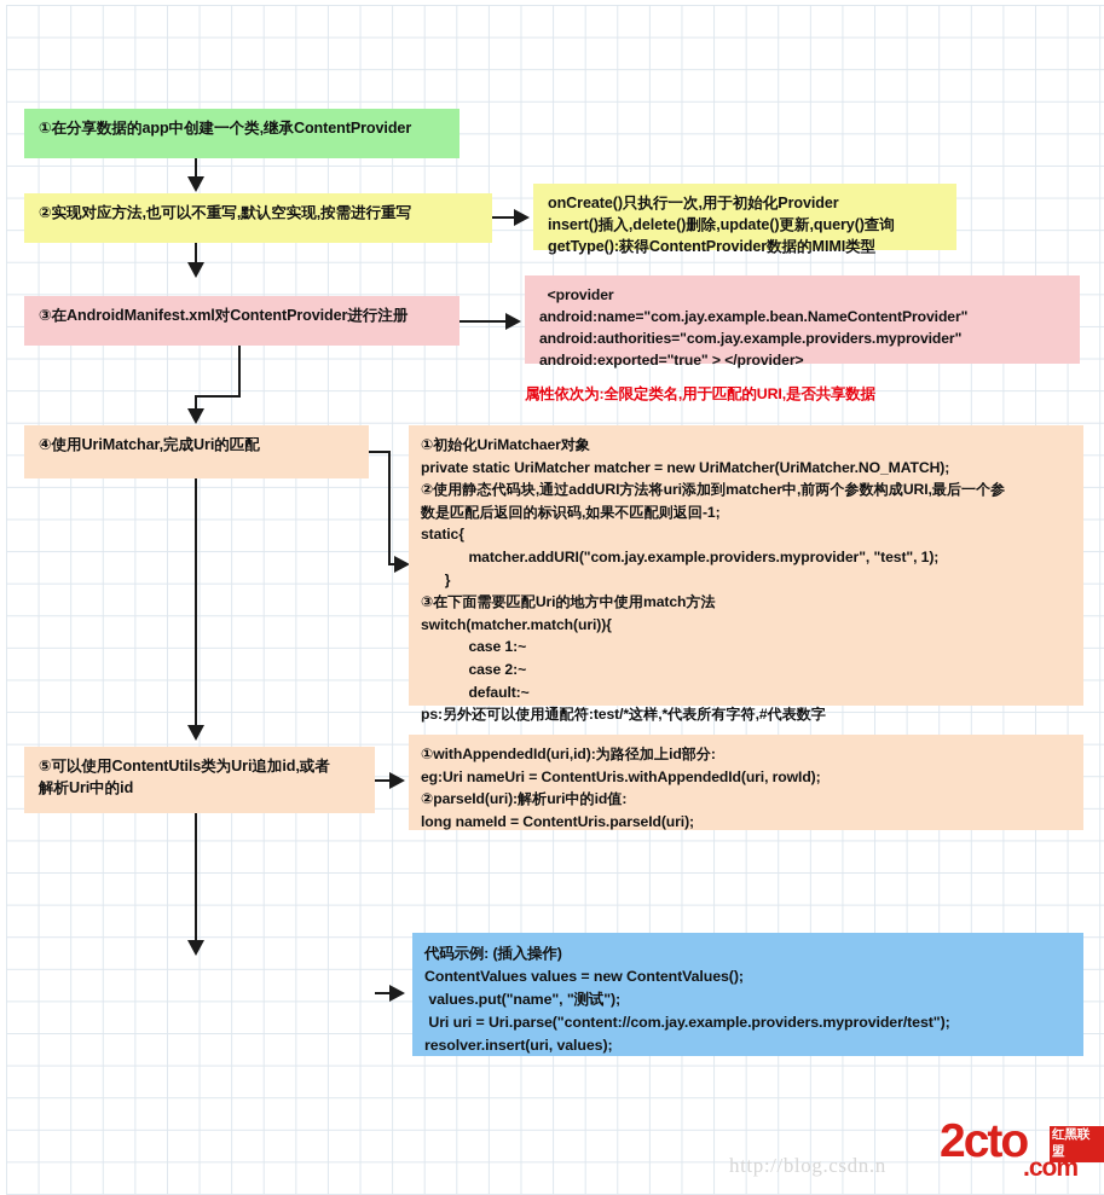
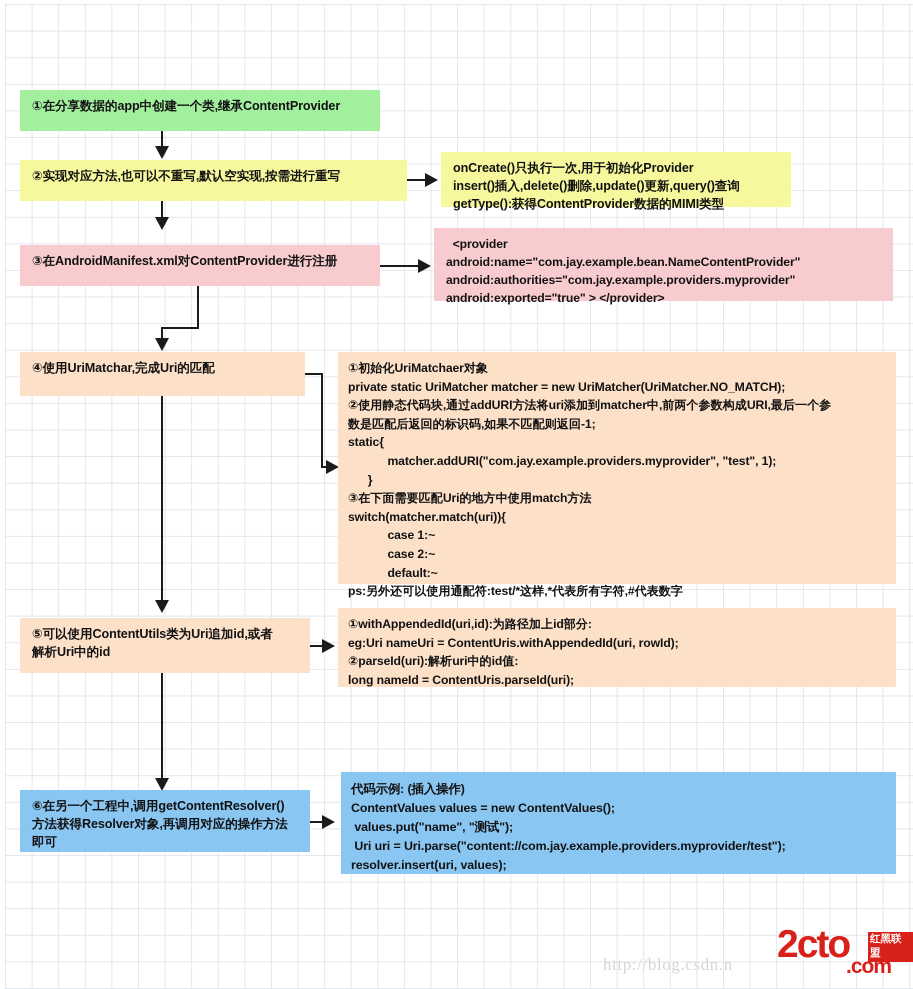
  ①在分享数据的app中创建一个类,继承ContentProvider
  ②实现对应方法,也可以不重写,默认空实现,按需进行重写
  onCreate()只执行一次,用于初始化Provider
  insert()插入,delete()删除,update()更新,query()查询
  getType():获得ContentProvider数据的MIMI类型
  ③在AndroidManifest.xml对ContentProvider进行注册
  <provider
  android:name="com.jay.example.bean.NameContentProvider"
  android:authorities="com.jay.example.providers.myprovider"
  android:exported="true" > </provider>
- 属性依次为:全限定类名,用于匹配的URI,是否共享数据
  ④使用UriMatchar,完成Uri的匹配
  ①初始化UriMatchaer对象
  private static UriMatcher matcher = new UriMatcher(UriMatcher.NO_MATCH);
  ②使用静态代码块,通过addURI方法将uri添加到matcher中,前两个参数构成URI,最后一个参
  数是匹配后返回的标识码,如果不匹配则返回-1;
  static{
  matcher.addURI("com.jay.example.providers.myprovider", "test", 1);
  }
  ③在下面需要匹配Uri的地方中使用match方法
  switch(matcher.match(uri)){
  case 1:~
  case 2:~
  default:~
  ps:另外还可以使用通配符:test/*这样,*代表所有字符,#代表数字
  ⑤可以使用ContentUtils类为Uri追加id,或者
  解析Uri中的id
  ①withAppendedId(uri,id):为路径加上id部分:
  eg:Uri nameUri = ContentUris.withAppendedId(uri, rowId);
  ②parseId(uri):解析uri中的id值:
  long nameId = ContentUris.parseId(uri);
+ ⑥在另一个工程中,调用getContentResolver()
+ 方法获得Resolver对象,再调用对应的操作方法
+ 即可
  代码示例: (插入操作)
  ContentValues values = new ContentValues();
  values.put("name", "测试");
  Uri uri = Uri.parse("content://com.jay.example.providers.myprovider/test");
  resolver.insert(uri, values);
  http://blog.csdn.n
  2cto
  .com
  红黑联盟
